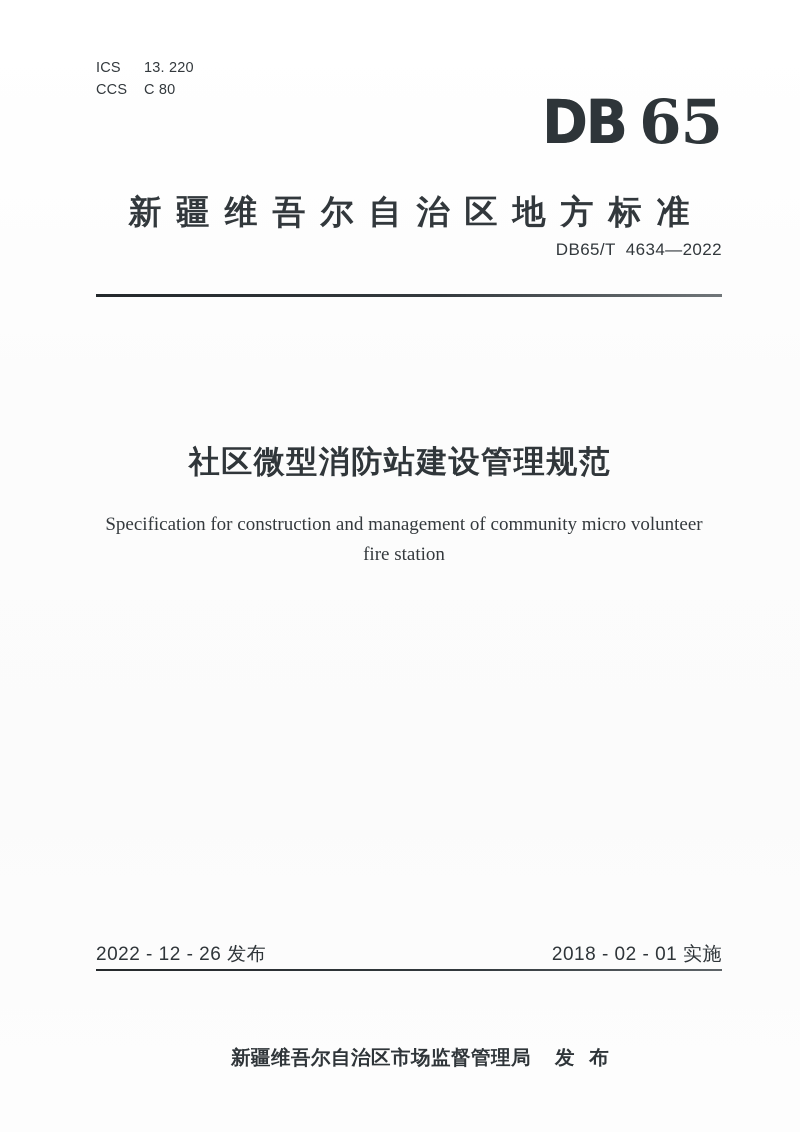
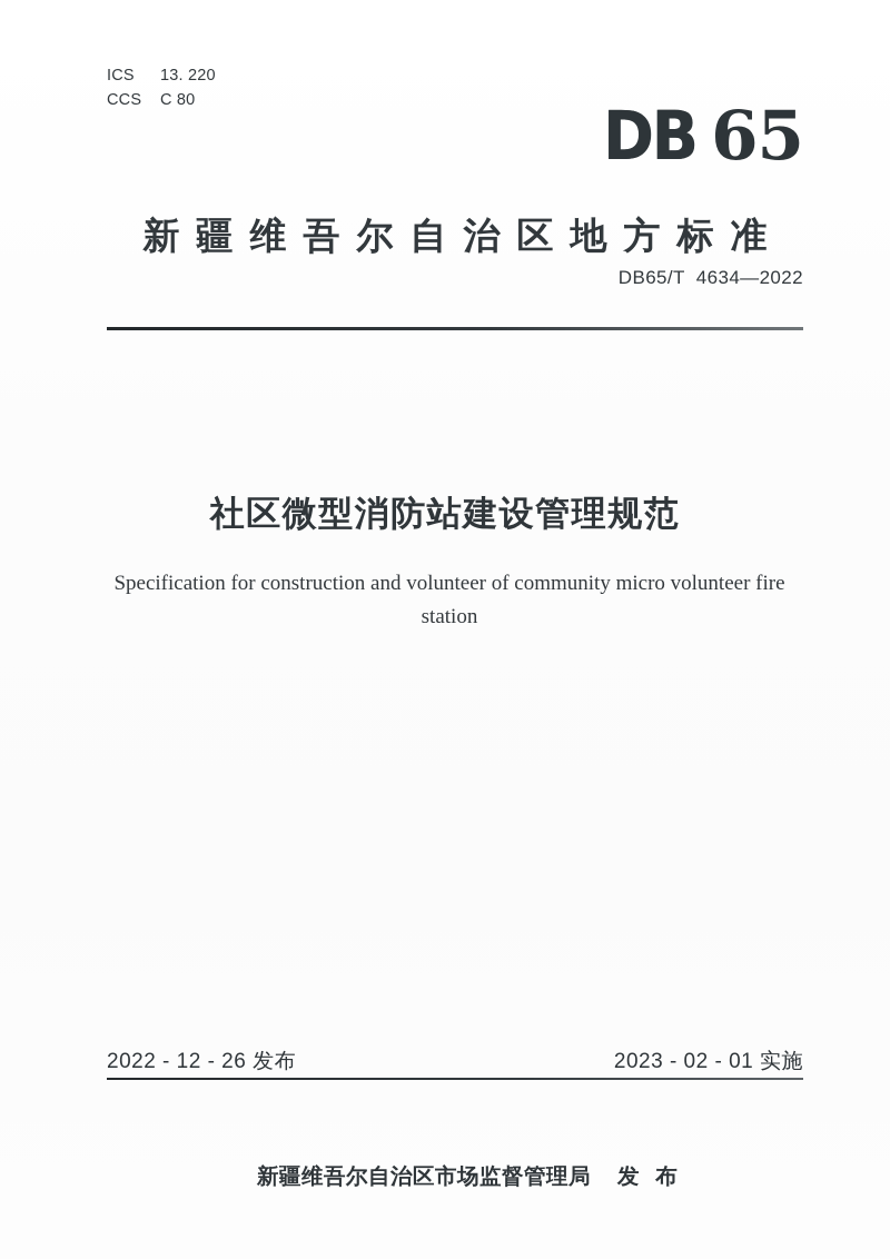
  ICS
  13. 220
  CCS
  C 80
  DB
  65
  新疆维吾尔自治区地方标准
  DB65/T 4634—2022
  社区微型消防站建设管理规范
- Specification for construction and management of community micro volunteer fire station
+ Specification for construction and volunteer of community micro volunteer fire station
  2022 - 12 - 26 发布
- 2018 - 02 - 01 实施
+ 2023 - 02 - 01 实施
  新疆维吾尔自治区市场监督管理局 发 布
